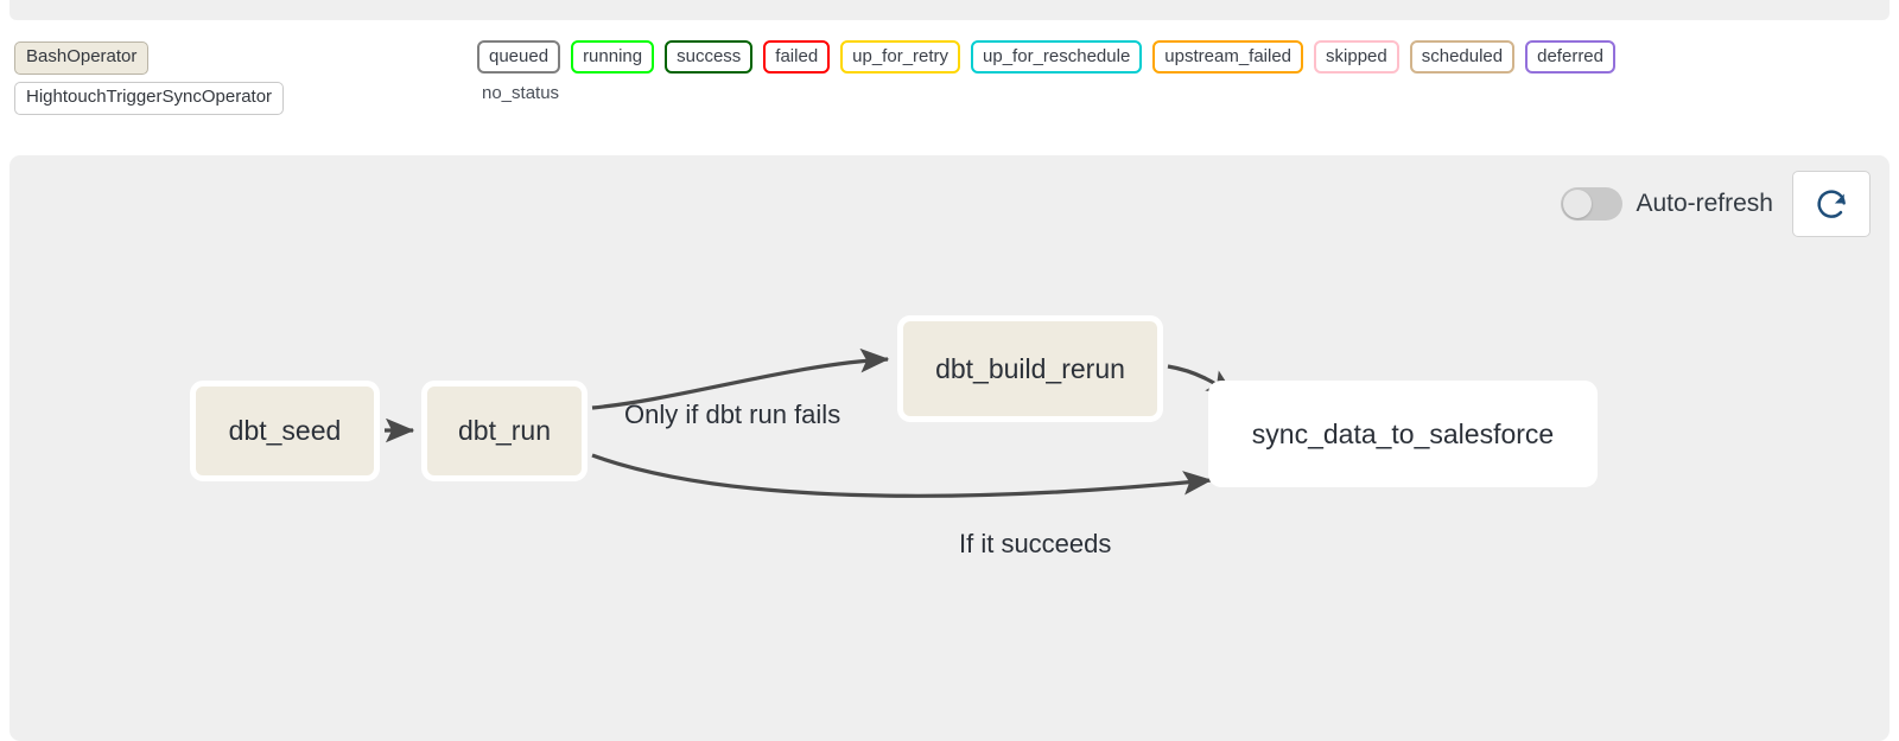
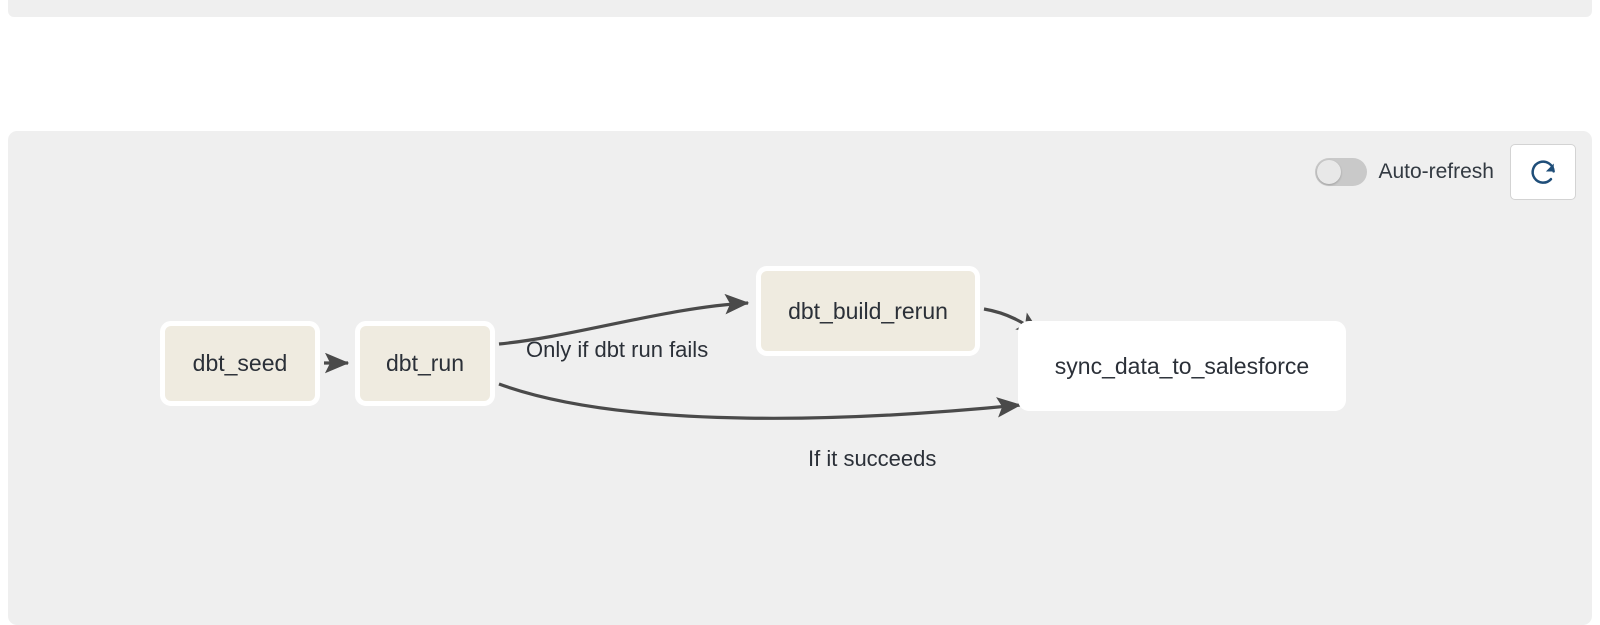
- BashOperator
- HightouchTriggerSyncOperator
- queued
- no_status
- running
- success
- failed
- up_for_retry
- up_for_reschedule
- upstream_failed
- skipped
- scheduled
- deferred
  Auto-refresh
  dbt_seed
  dbt_run
  dbt_build_rerun
  sync_data_to_salesforce
  Only if dbt run fails
  If it succeeds
